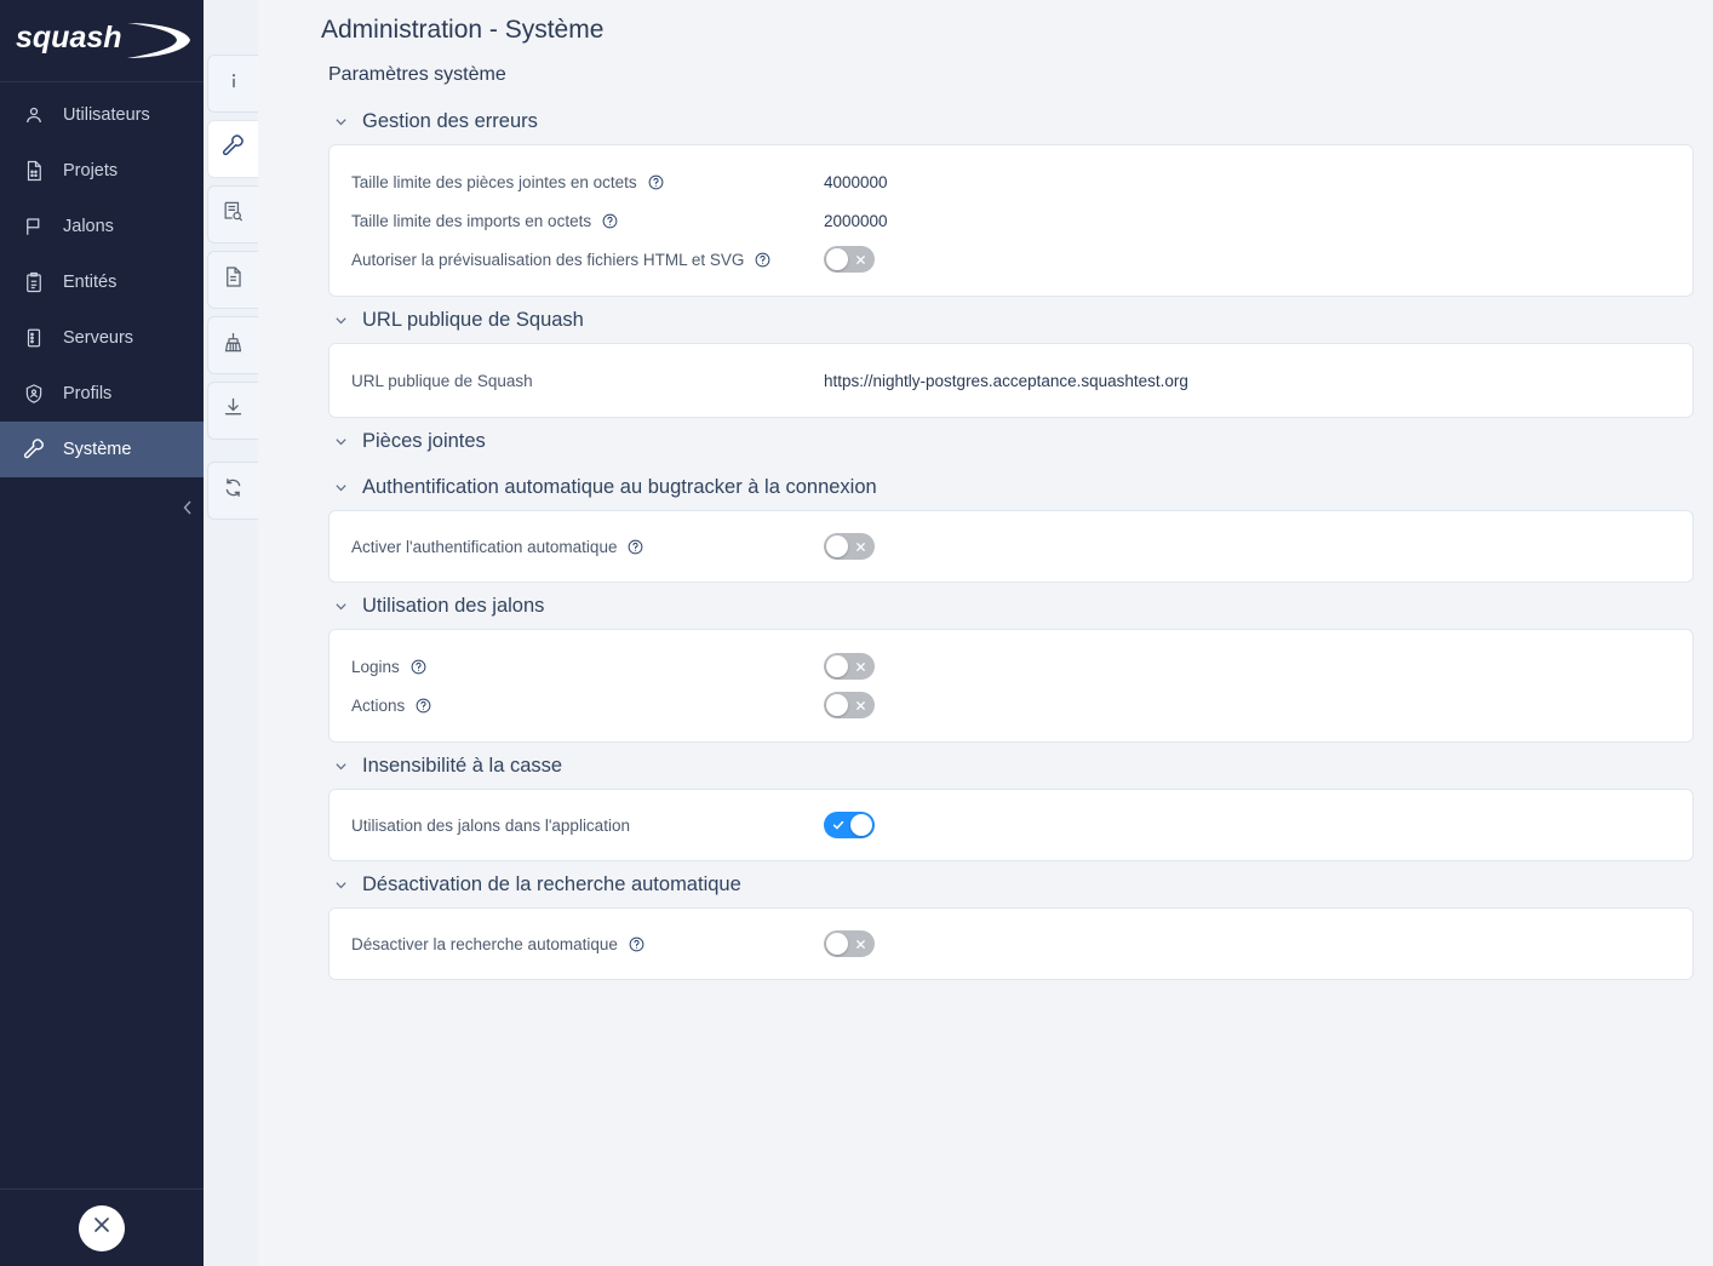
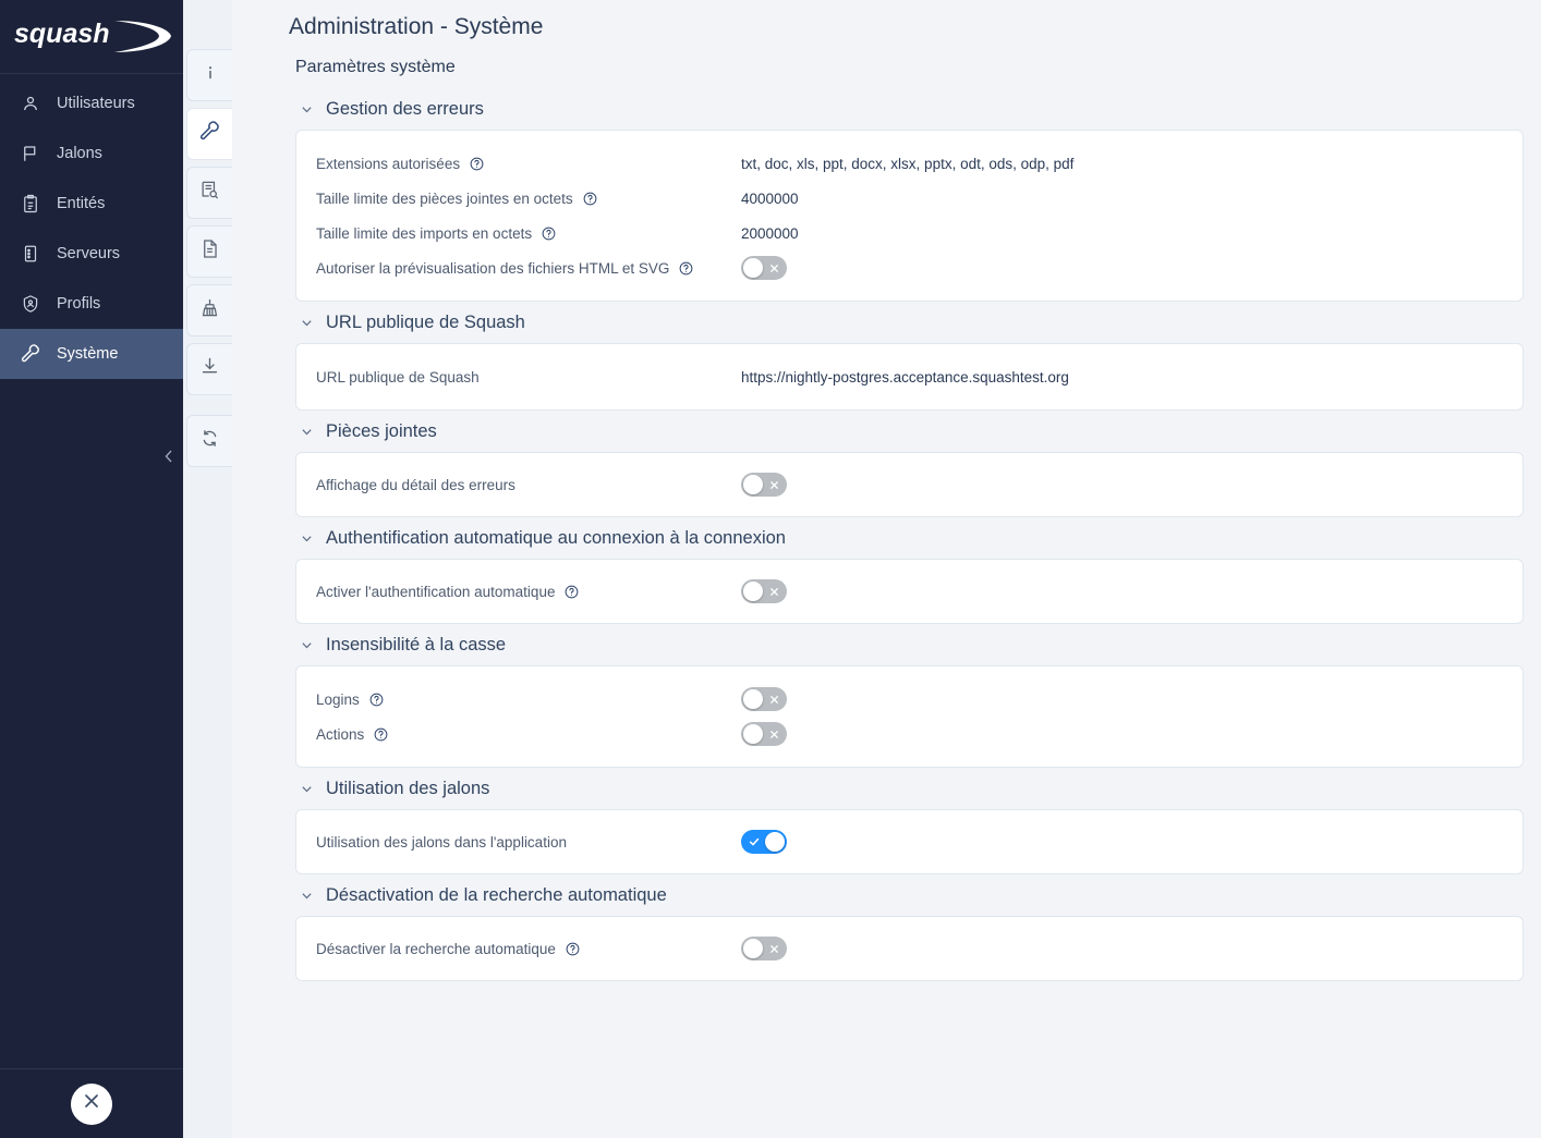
  squash
  Utilisateurs
- Projets
  Jalons
  Entités
  Serveurs
  Profils
  Système
  Administration - Système
  Paramètres système
  Gestion des erreurs
+ Extensions autorisées
+ txt, doc, xls, ppt, docx, xlsx, pptx, odt, ods, odp, pdf
  Taille limite des pièces jointes en octets
  4000000
  Taille limite des imports en octets
  2000000
  Autoriser la prévisualisation des fichiers HTML et SVG
  URL publique de Squash
  URL publique de Squash
  https://nightly-postgres.acceptance.squashtest.org
  Pièces jointes
+ Affichage du détail des erreurs
- Authentification automatique au bugtracker à la connexion
+ Authentification automatique au connexion à la connexion
  Activer l'authentification automatique
- Utilisation des jalons
+ Insensibilité à la casse
  Logins
  Actions
- Insensibilité à la casse
+ Utilisation des jalons
  Utilisation des jalons dans l'application
  Désactivation de la recherche automatique
  Désactiver la recherche automatique
